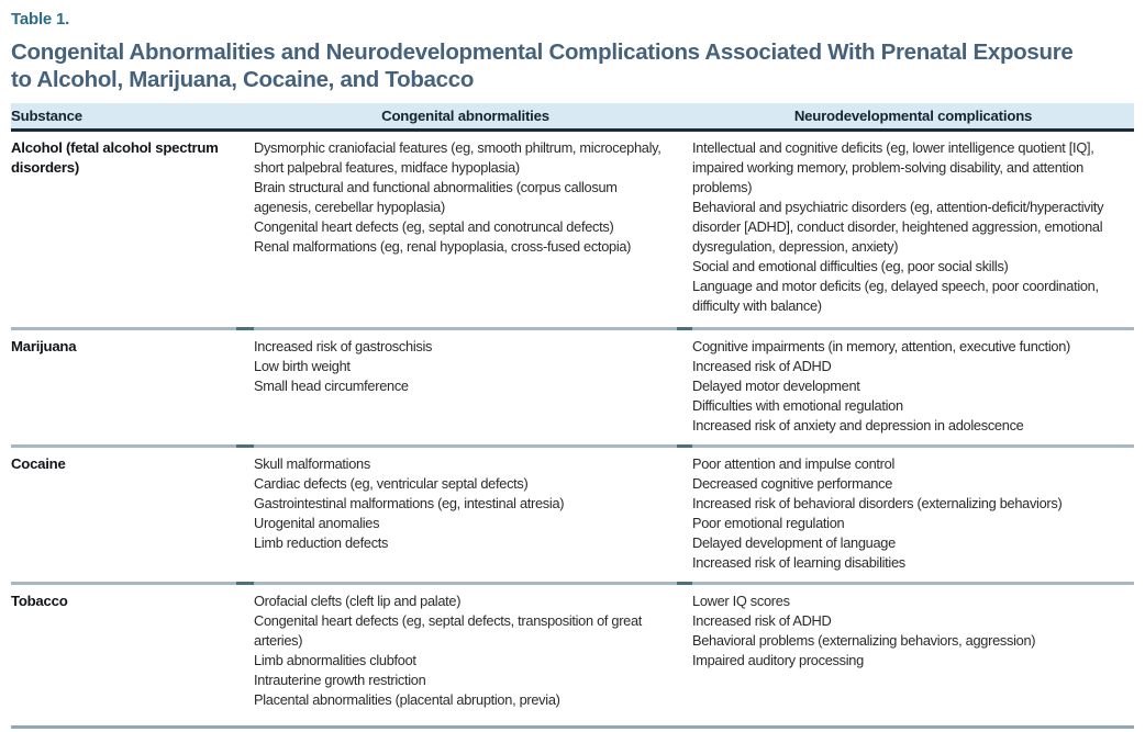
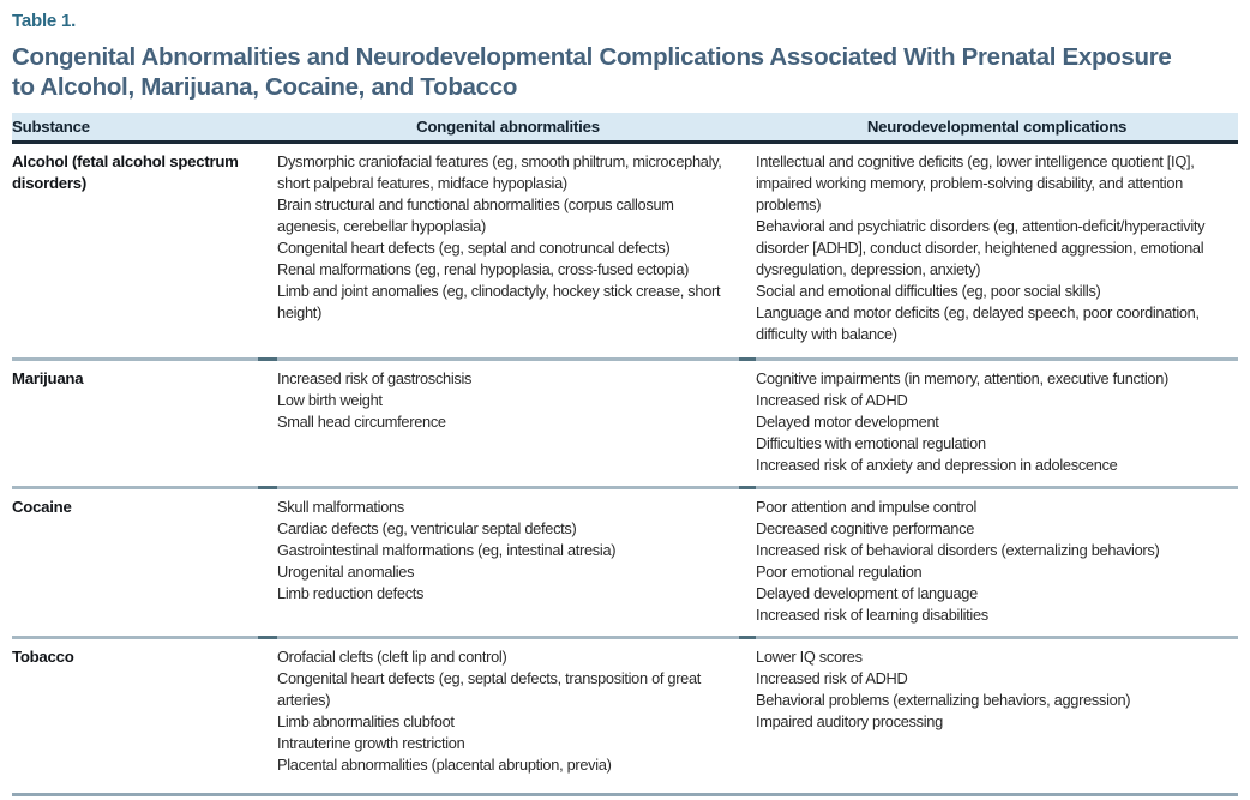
  Table 1.
  Congenital Abnormalities and Neurodevelopmental Complications Associated With Prenatal Exposure
  to Alcohol, Marijuana, Cocaine, and Tobacco
  Substance
  Congenital abnormalities
  Neurodevelopmental complications
  Alcohol (fetal alcohol spectrum disorders)
  Dysmorphic craniofacial features (eg, smooth philtrum, microcephaly, short palpebral features, midface hypoplasia)
  Brain structural and functional abnormalities (corpus callosum agenesis, cerebellar hypoplasia)
  Congenital heart defects (eg, septal and conotruncal defects)
  Renal malformations (eg, renal hypoplasia, cross-fused ectopia)
+ Limb and joint anomalies (eg, clinodactyly, hockey stick crease, short height)
  Intellectual and cognitive deficits (eg, lower intelligence quotient [IQ], impaired working memory, problem-solving disability, and attention problems)
  Behavioral and psychiatric disorders (eg, attention-deficit/hyperactivity disorder [ADHD], conduct disorder, heightened aggression, emotional dysregulation, depression, anxiety)
  Social and emotional difficulties (eg, poor social skills)
  Language and motor deficits (eg, delayed speech, poor coordination, difficulty with balance)
  Marijuana
  Increased risk of gastroschisis
  Low birth weight
  Small head circumference
  Cognitive impairments (in memory, attention, executive function)
  Increased risk of ADHD
  Delayed motor development
  Difficulties with emotional regulation
  Increased risk of anxiety and depression in adolescence
  Cocaine
  Skull malformations
  Cardiac defects (eg, ventricular septal defects)
  Gastrointestinal malformations (eg, intestinal atresia)
  Urogenital anomalies
  Limb reduction defects
  Poor attention and impulse control
  Decreased cognitive performance
  Increased risk of behavioral disorders (externalizing behaviors)
  Poor emotional regulation
  Delayed development of language
  Increased risk of learning disabilities
  Tobacco
- Orofacial clefts (cleft lip and palate)
+ Orofacial clefts (cleft lip and control)
  Congenital heart defects (eg, septal defects, transposition of great arteries)
  Limb abnormalities clubfoot
  Intrauterine growth restriction
  Placental abnormalities (placental abruption, previa)
  Lower IQ scores
  Increased risk of ADHD
  Behavioral problems (externalizing behaviors, aggression)
  Impaired auditory processing
